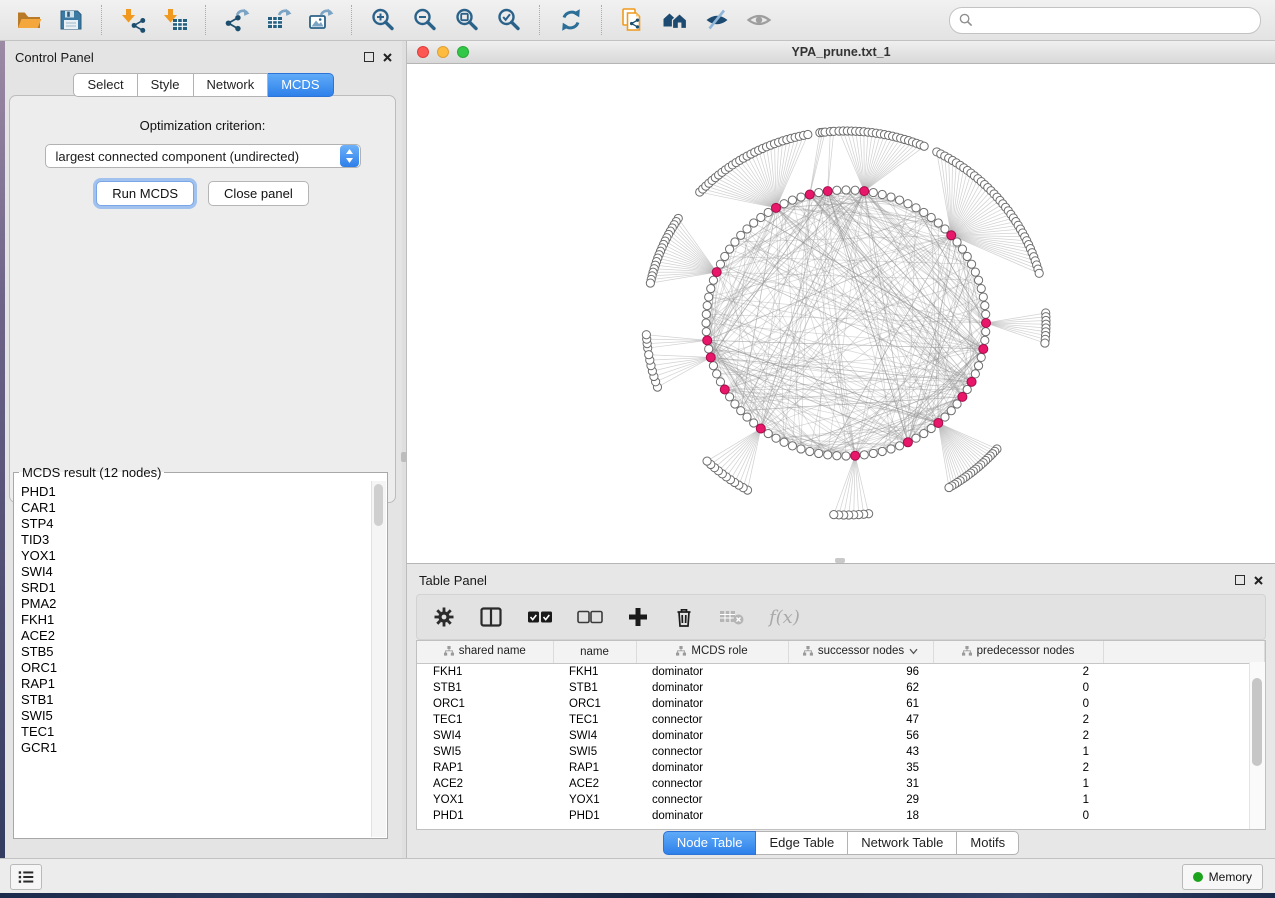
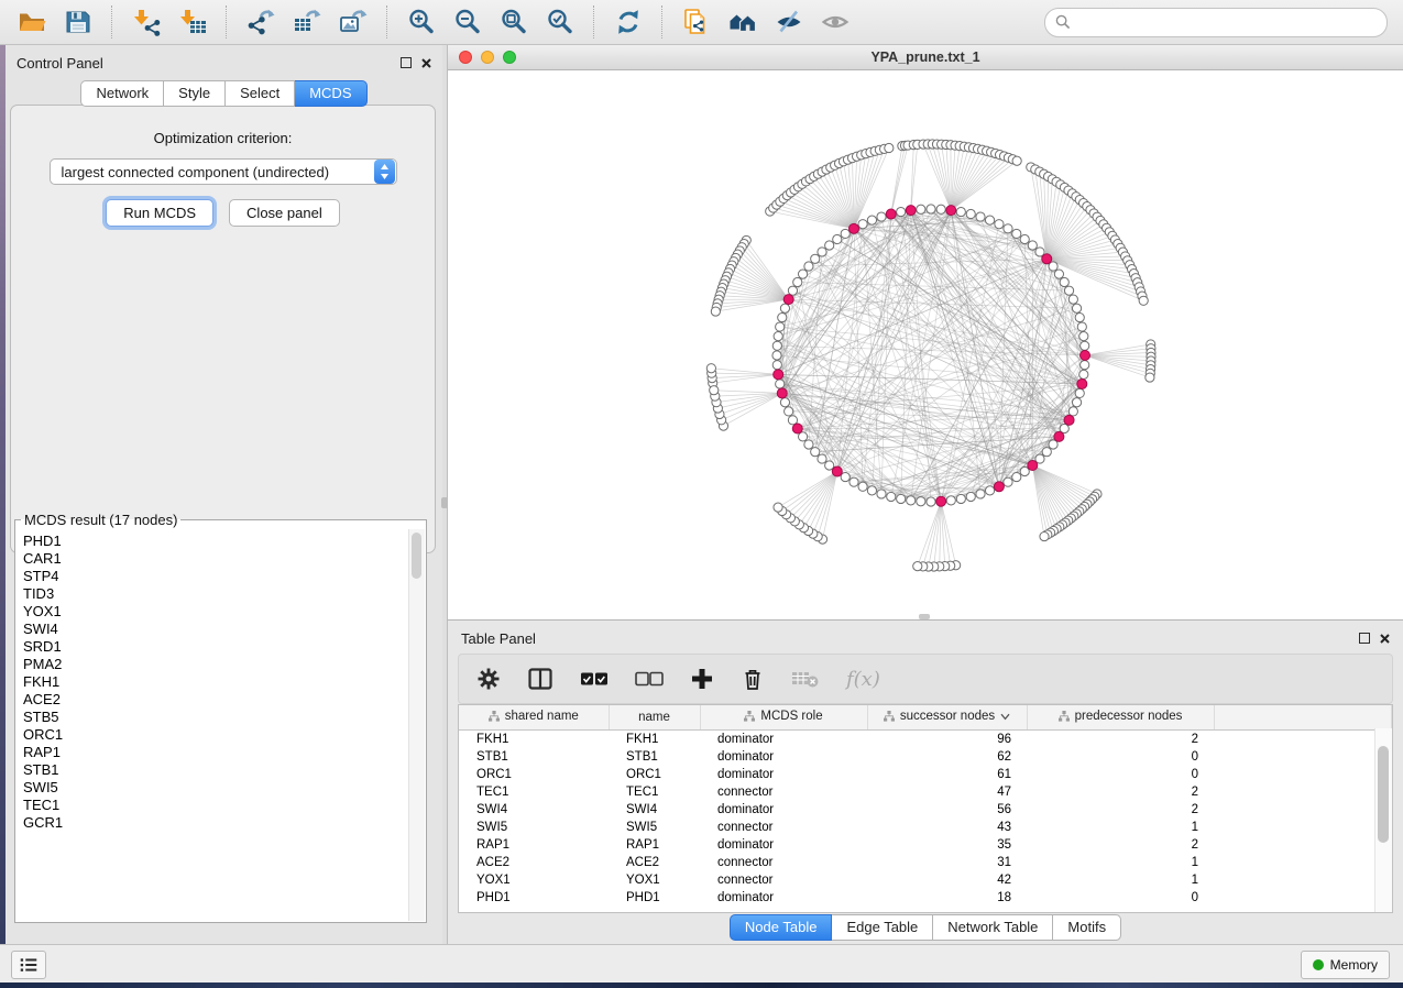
  Control Panel
- Select
+ Network
  Style
- Network
+ Select
  MCDS
  Optimization criterion:
  largest connected component (undirected)
  Run MCDS
  Close panel
- MCDS result (12 nodes)
+ MCDS result (17 nodes)
  PHD1
  CAR1
  STP4
  TID3
  YOX1
  SWI4
  SRD1
  PMA2
  FKH1
  ACE2
  STB5
  ORC1
  RAP1
  STB1
  SWI5
  TEC1
  GCR1
  YPA_prune.txt_1
  Table Panel
  f(x)
  shared name	name	MCDS role	successor nodes	predecessor nodes
  FKH1	FKH1	dominator	96	2
  STB1	STB1	dominator	62	0
  ORC1	ORC1	dominator	61	0
  TEC1	TEC1	connector	47	2
  SWI4	SWI4	dominator	56	2
  SWI5	SWI5	connector	43	1
  RAP1	RAP1	dominator	35	2
  ACE2	ACE2	connector	31	1
- YOX1	YOX1	connector	29	1
+ YOX1	YOX1	connector	42	1
  PHD1	PHD1	dominator	18	0
  Node Table
  Edge Table
  Network Table
  Motifs
  Memory
